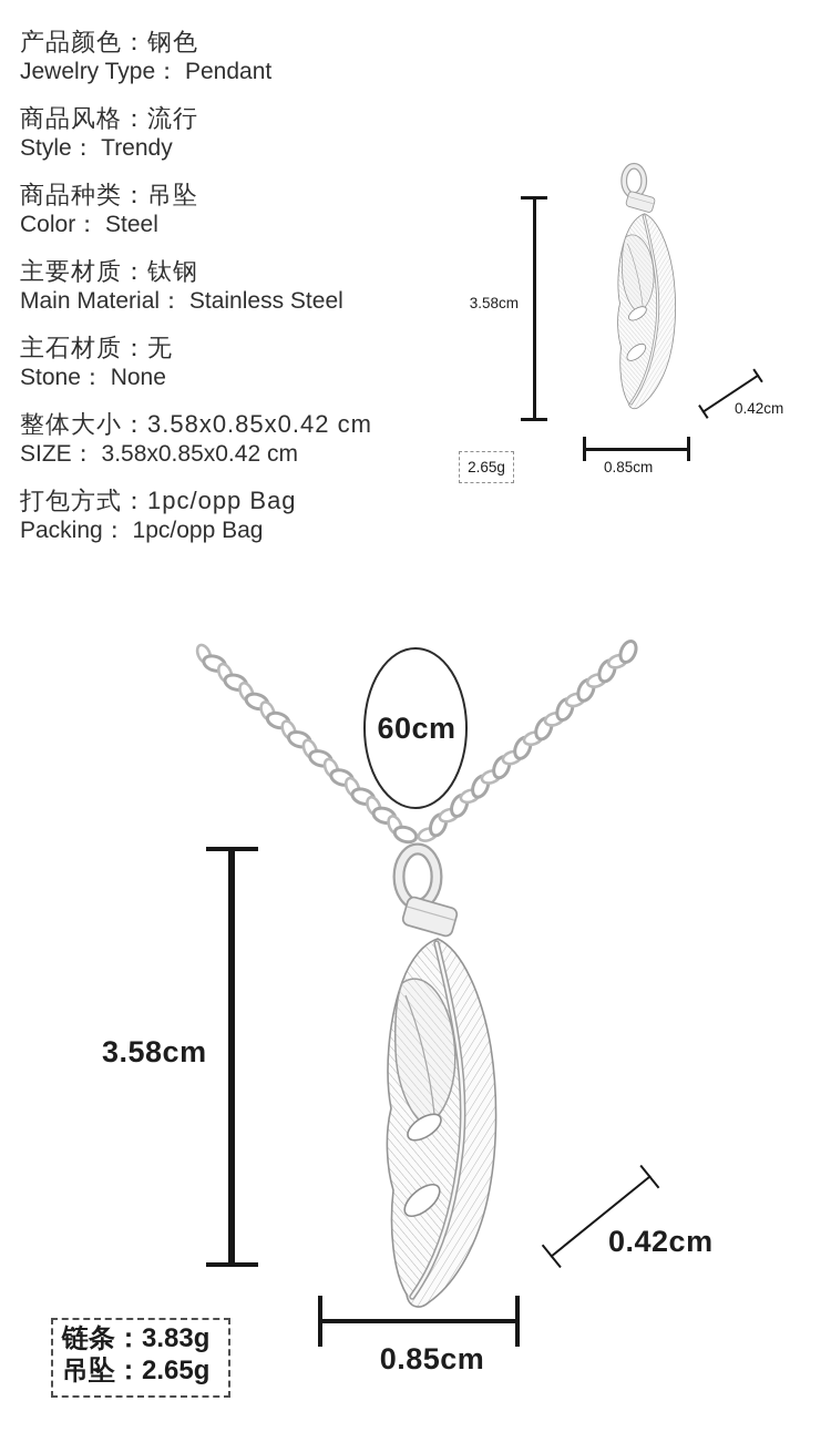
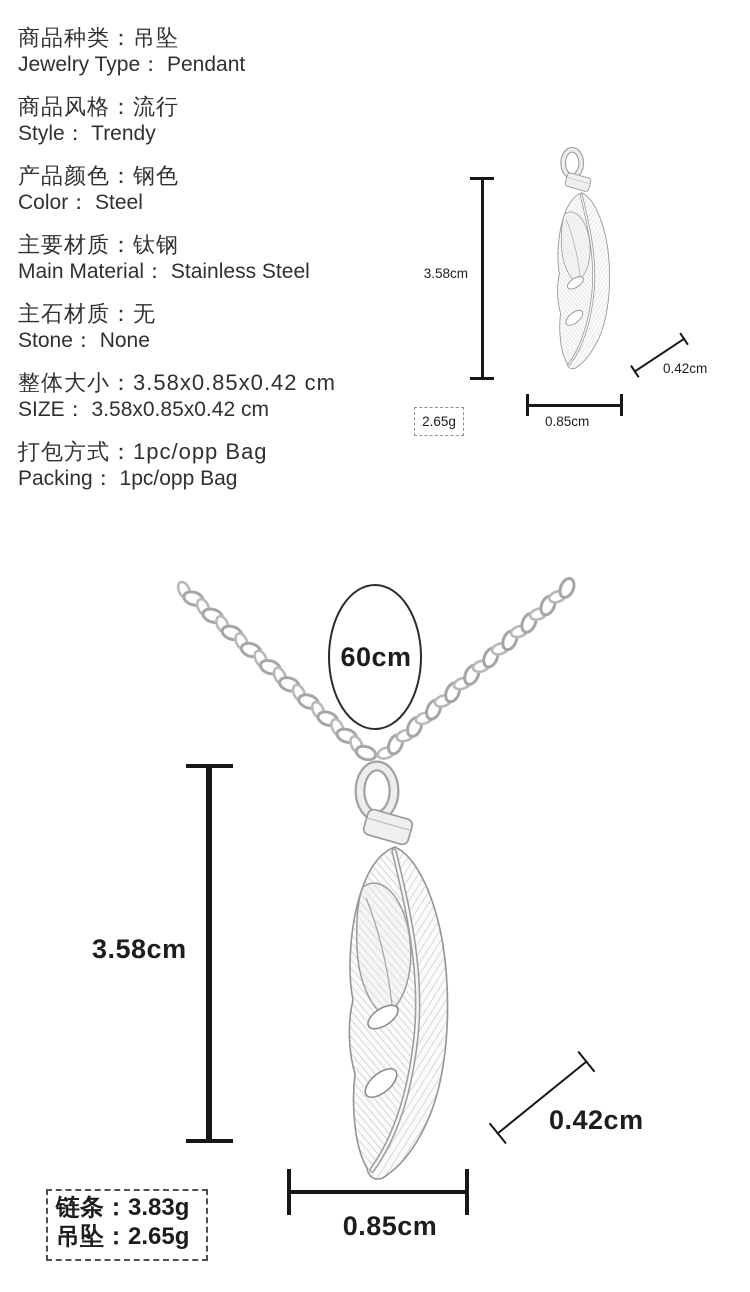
- 产品颜色：钢色
+ 商品种类：吊坠
  Jewelry Type： Pendant
  商品风格：流行
  Style： Trendy
- 商品种类：吊坠
+ 产品颜色：钢色
  Color： Steel
  主要材质：钛钢
  Main Material： Stainless Steel
  主石材质：无
  Stone： None
  整体大小：3.58x0.85x0.42 cm
  SIZE： 3.58x0.85x0.42 cm
  打包方式：1pc/opp Bag
  Packing： 1pc/opp Bag
  3.58cm
  0.85cm
  0.42cm
  2.65g
  60cm
  3.58cm
  0.85cm
  0.42cm
  链条：3.83g
  吊坠：2.65g
